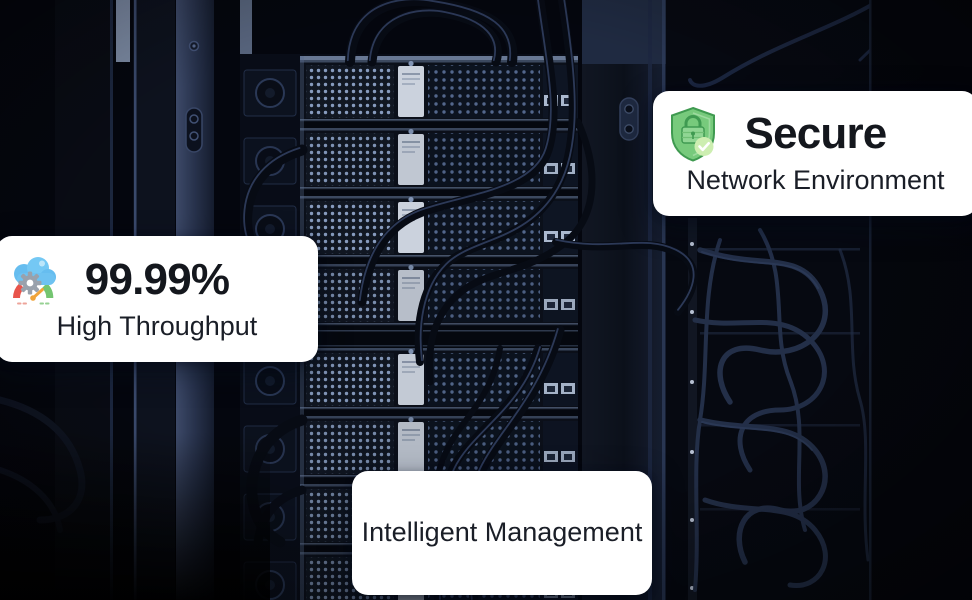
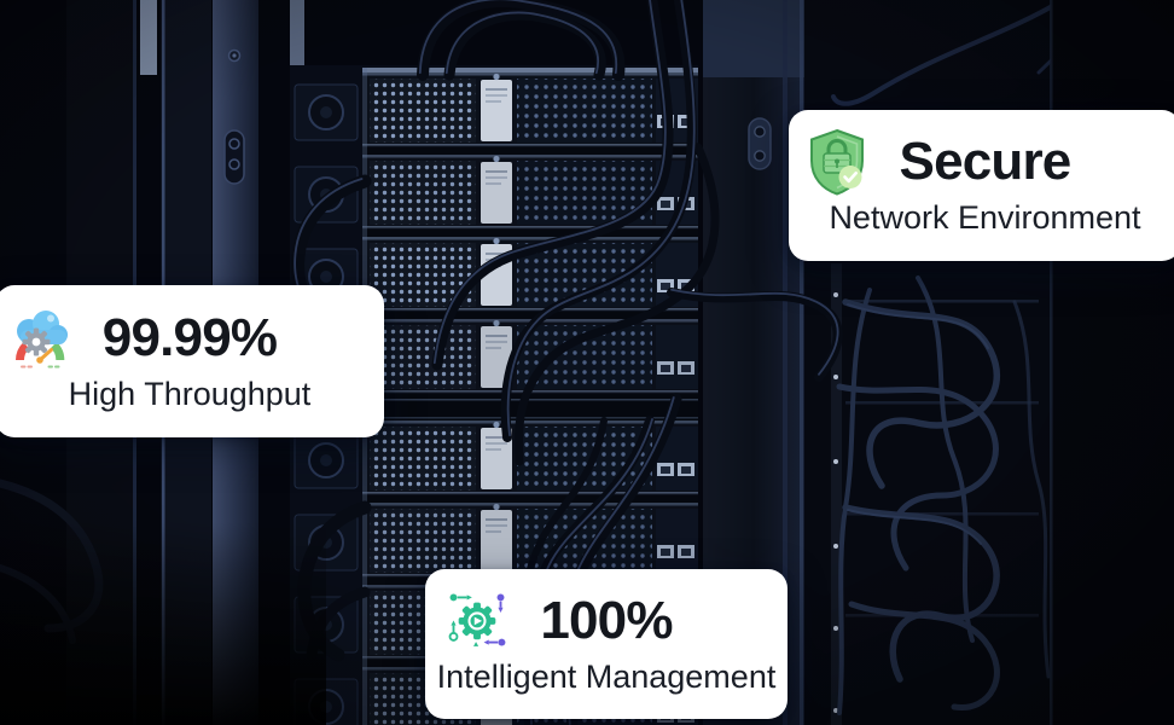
  Secure
  Network Environment
  99.99%
  High Throughput
+ 100%
  Intelligent Management
